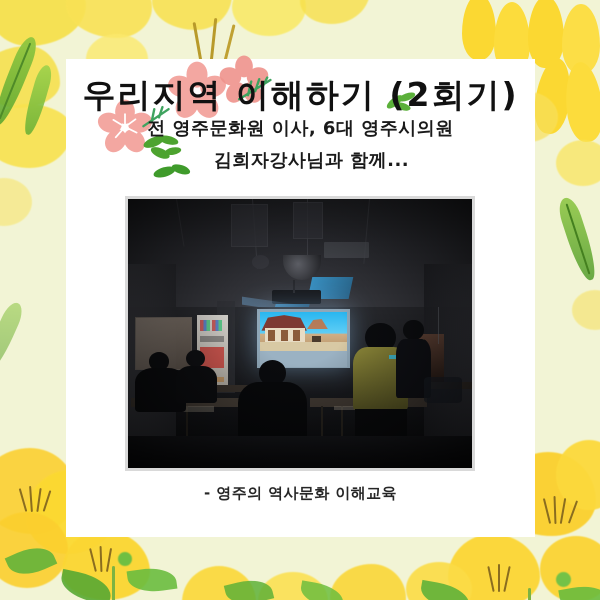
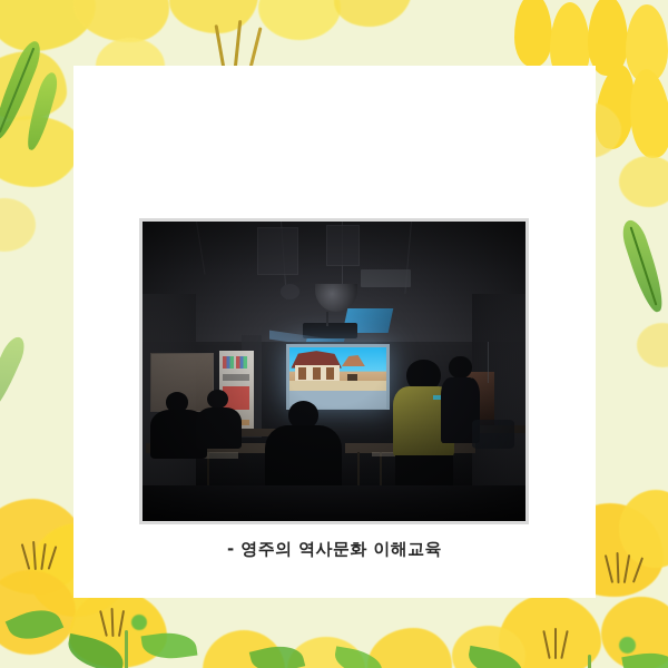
- 우리지역 이해하기 (2회기)
- 전 영주문화원 이사, 6대 영주시의원
- 김희자강사님과 함께...
  - 영주의 역사문화 이해교육
